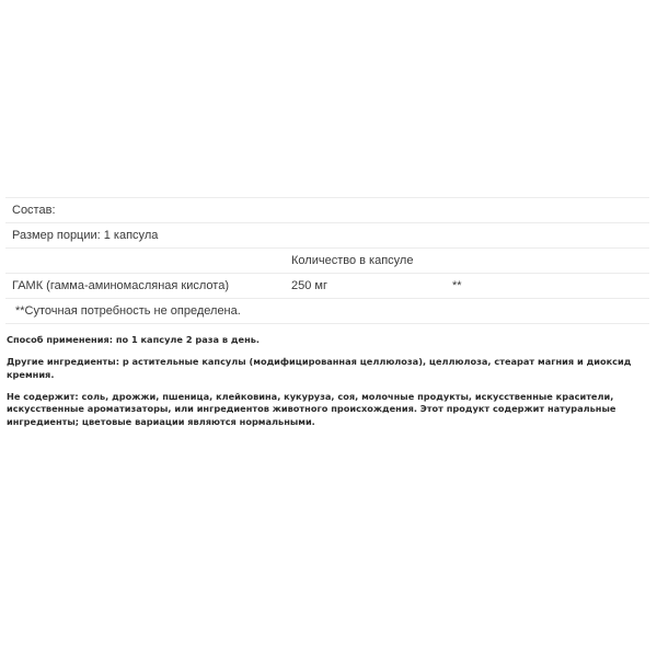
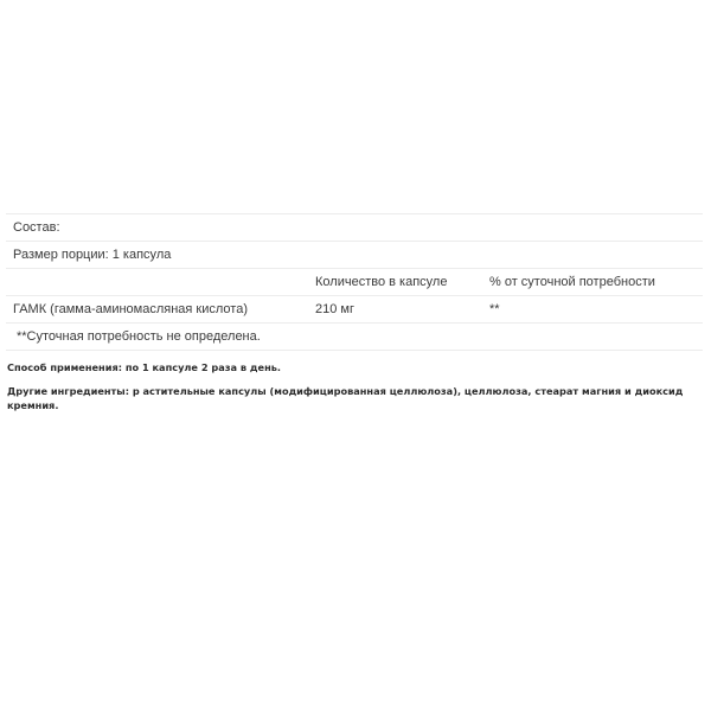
  Состав:
  Размер порции: 1 капсула
  Количество в капсуле
+ % от суточной потребности
  ГАМК (гамма-аминомасляная кислота)
- 250 мг
+ 210 мг
  **
  **Суточная потребность не определена.
  Способ применения: по 1 капсуле 2 раза в день.
  Другие ингредиенты: р астительные капсулы (модифицированная целлюлоза), целлюлоза, стеарат магния и диоксид кремния.
- Не содержит: соль, дрожжи, пшеница, клейковина, кукуруза, соя, молочные продукты, искусственные красители, искусственные ароматизаторы, или ингредиентов животного происхождения. Этот продукт содержит натуральные ингредиенты; цветовые вариации являются нормальными.
